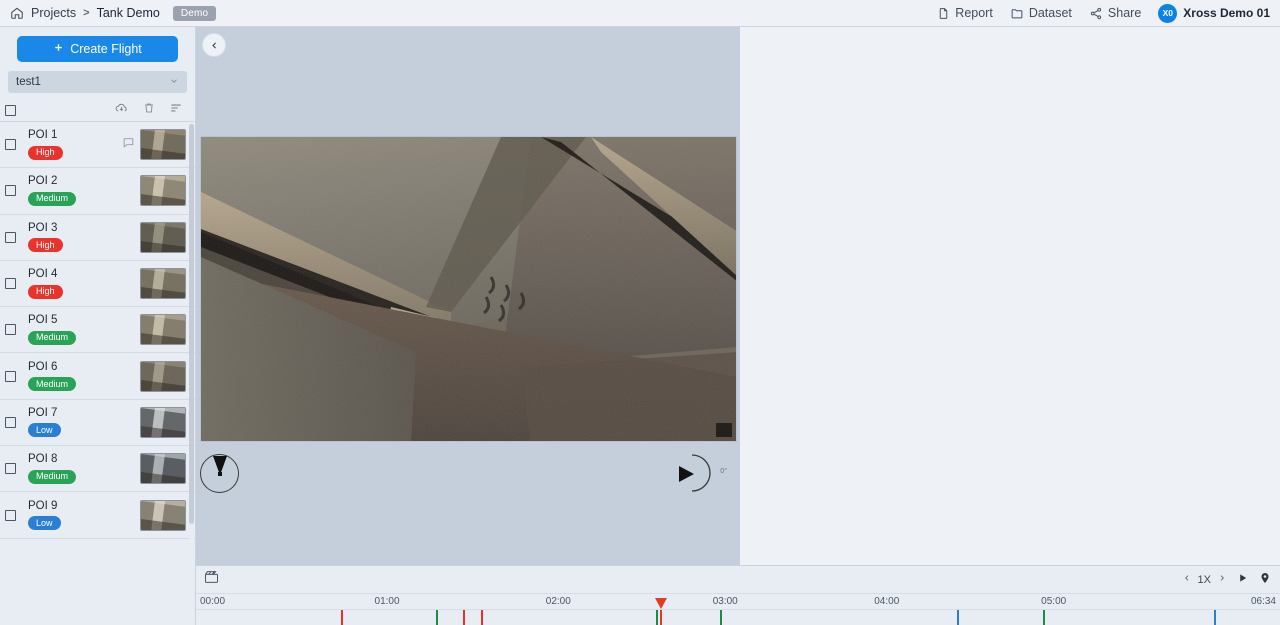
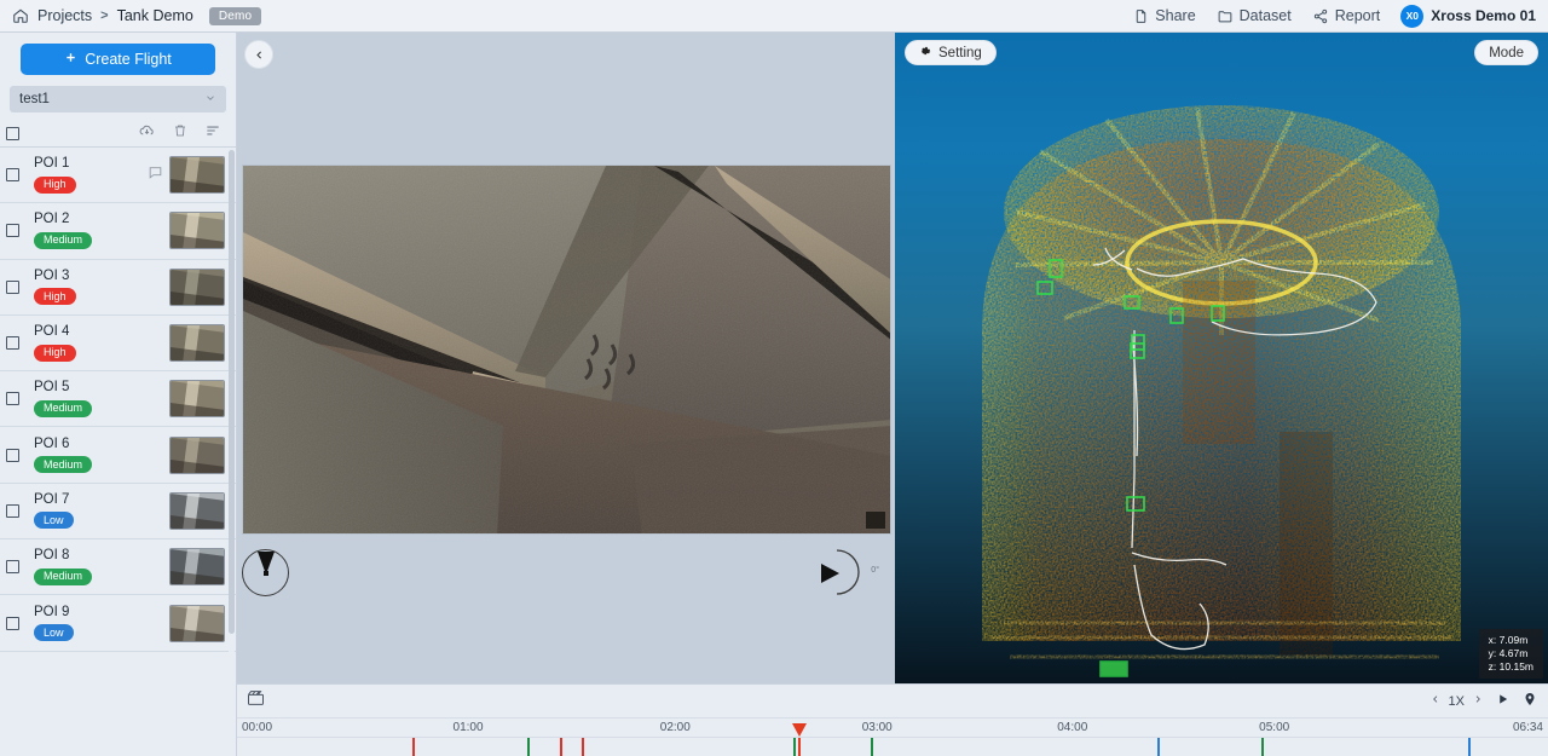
  Projects
  >
  Tank Demo
  Demo
- Report
+ Share
  Dataset
- Share
+ Report
  X0
  Xross Demo 01
  Create Flight
  test1
  POI 1
  High
  POI 2
  Medium
  POI 3
  High
  POI 4
  High
  POI 5
  Medium
  POI 6
  Medium
  POI 7
  Low
  POI 8
  Medium
  POI 9
  Low
+ Setting
+ Mode
+ x: 7.09m
+ y: 4.67m
+ z: 10.15m
  1X
  00:00
  01:00
  02:00
  03:00
  04:00
  05:00
  06:34
